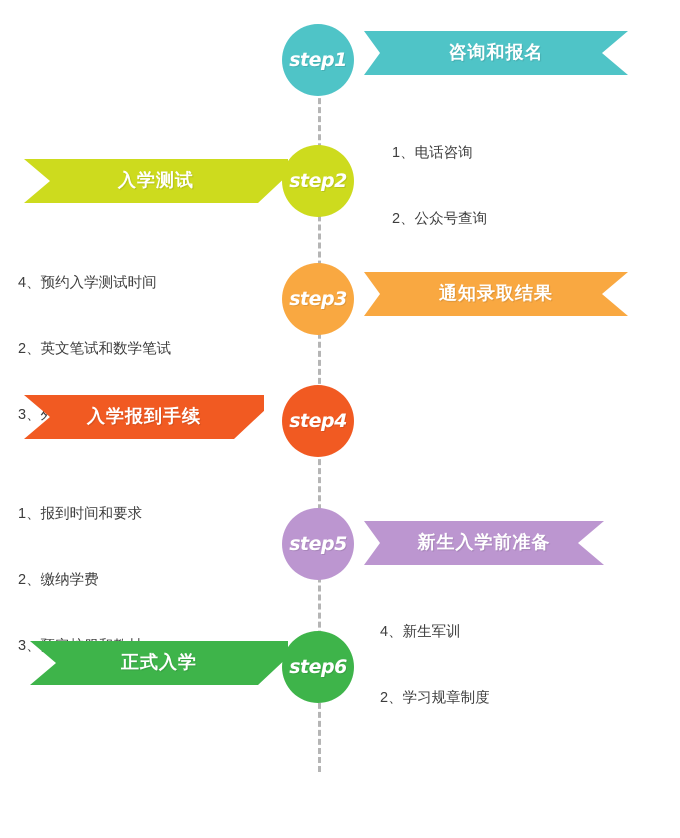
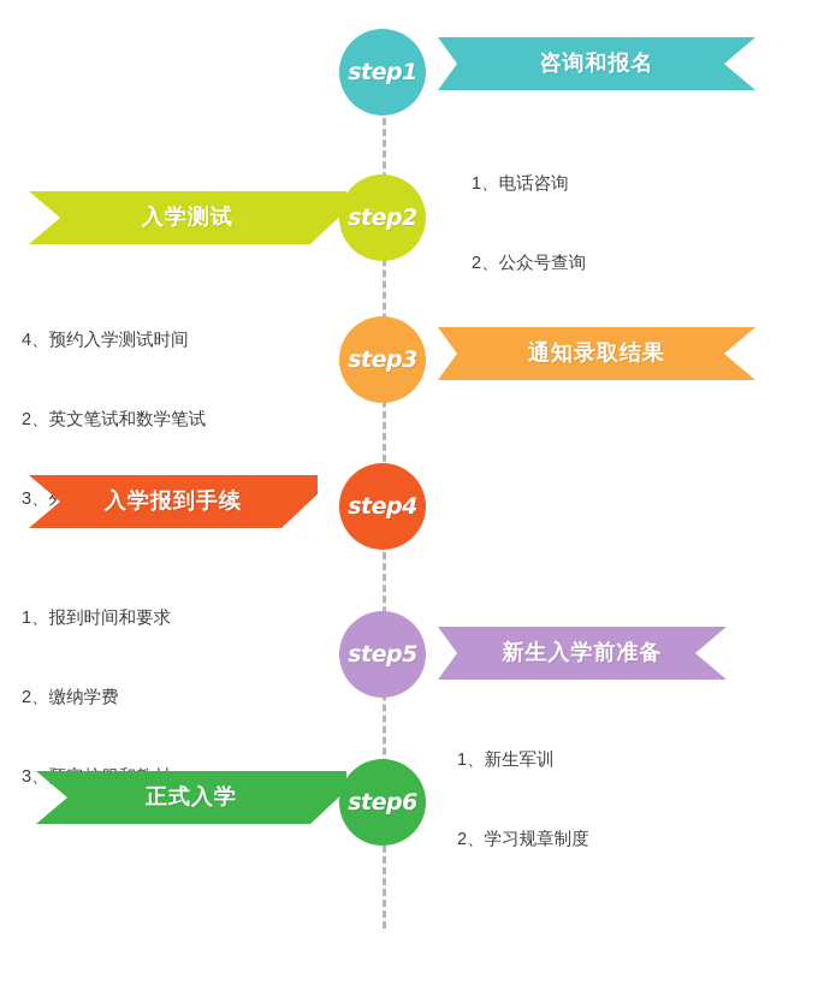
  咨询和报名
  step1
  1、电话咨询
  2、公众号查询
  入学测试
  step2
  4、预约入学测试时间
  2、英文笔试和数学笔试
  通知录取结果
  step3
  入学报到手续
  step4
  1、报到时间和要求
  2、缴纳学费
  新生入学前准备
  step5
- 4、新生军训
+ 1、新生军训
  2、学习规章制度
  正式入学
  step6
